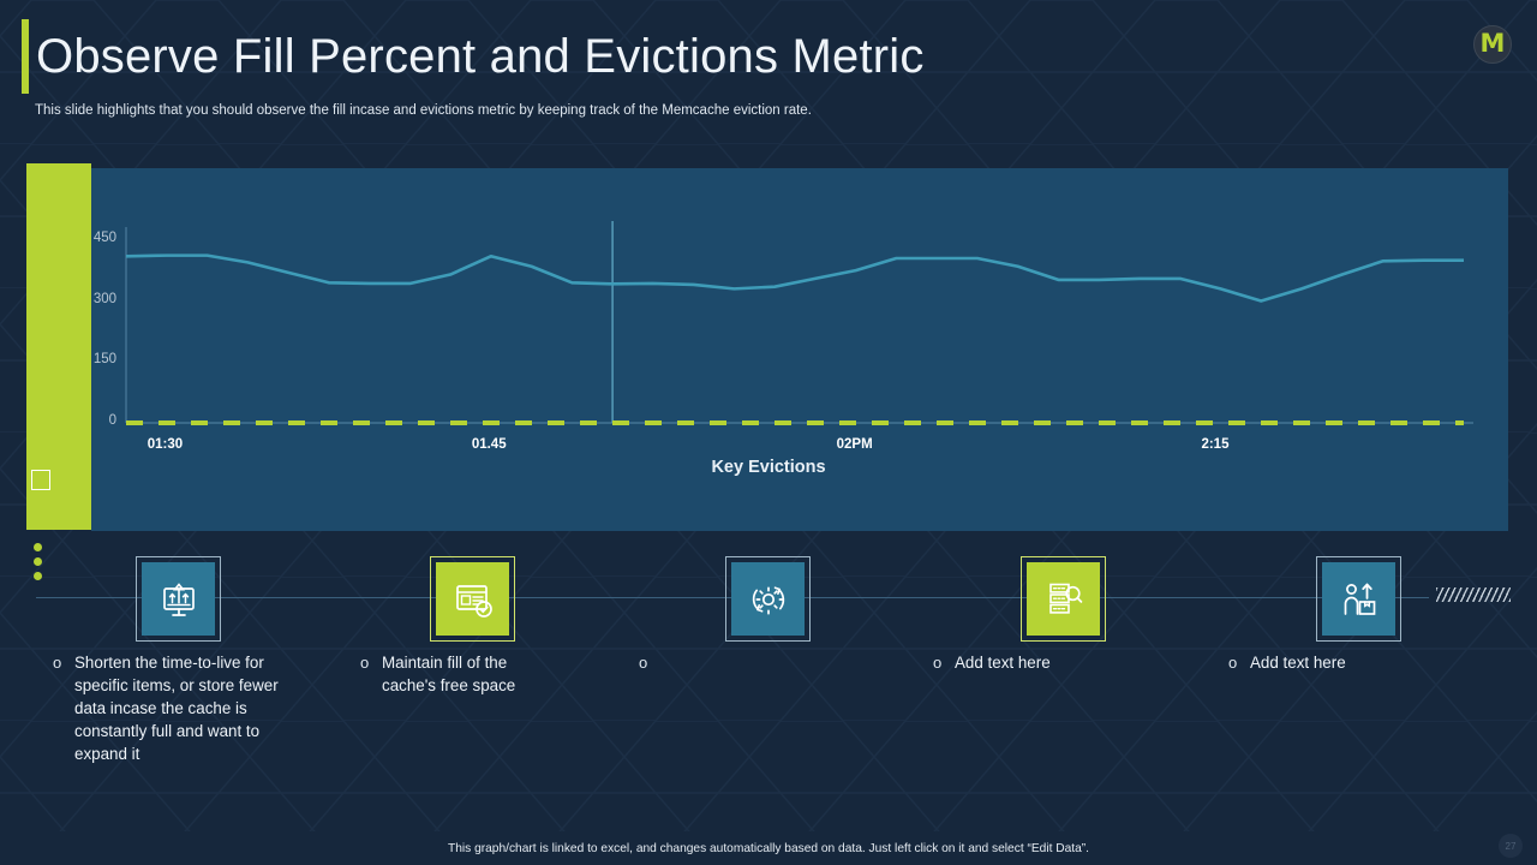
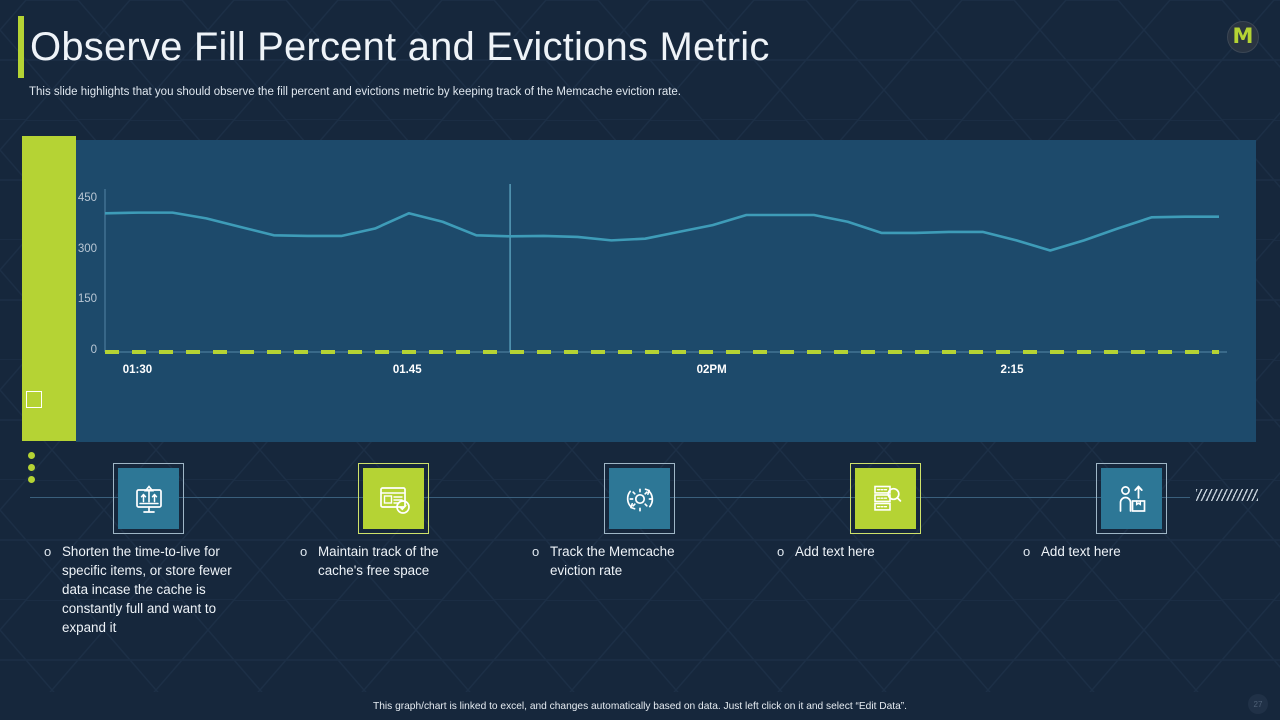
  Observe Fill Percent and Evictions Metric
- This slide highlights that you should observe the fill incase and evictions metric by keeping track of the Memcache eviction rate.
+ This slide highlights that you should observe the fill percent and evictions metric by keeping track of the Memcache eviction rate.
  M
  0
  150
  300
  450
  01:30
  01.45
  02PM
  2:15
- Key Evictions
  o
  Shorten the time-to-live for specific items, or store fewer data incase the cache is constantly full and want to expand it
  o
- Maintain fill of the cache's free space
+ Maintain track of the cache's free space
  o
+ Track the Memcache eviction rate
  o
  Add text here
  o
  Add text here
  This graph/chart is linked to excel, and changes automatically based on data. Just left click on it and select “Edit Data”.
  27
